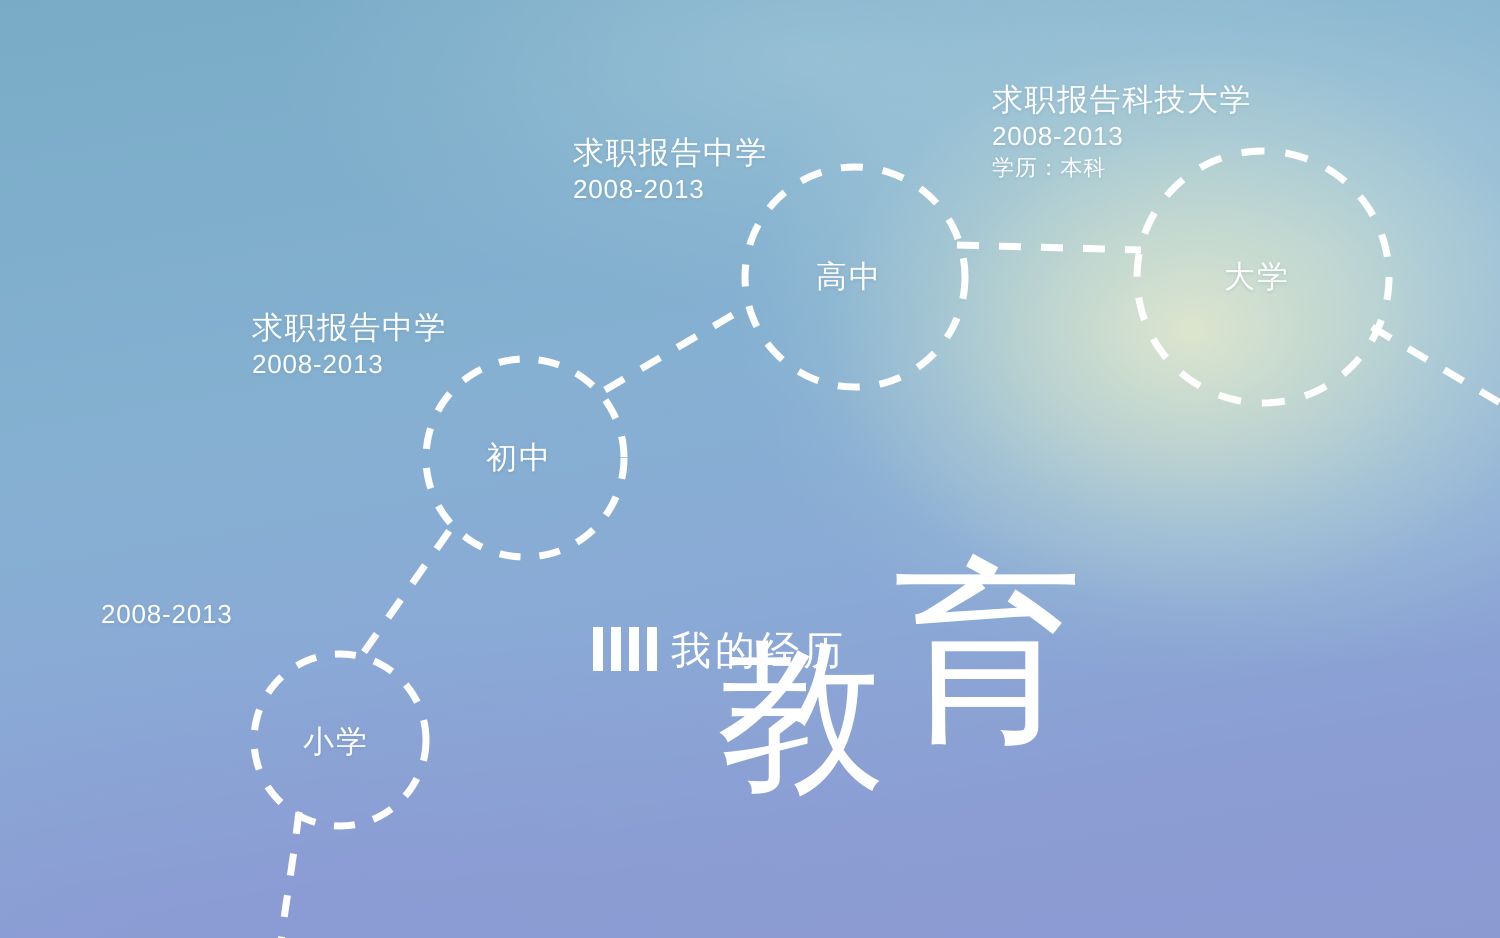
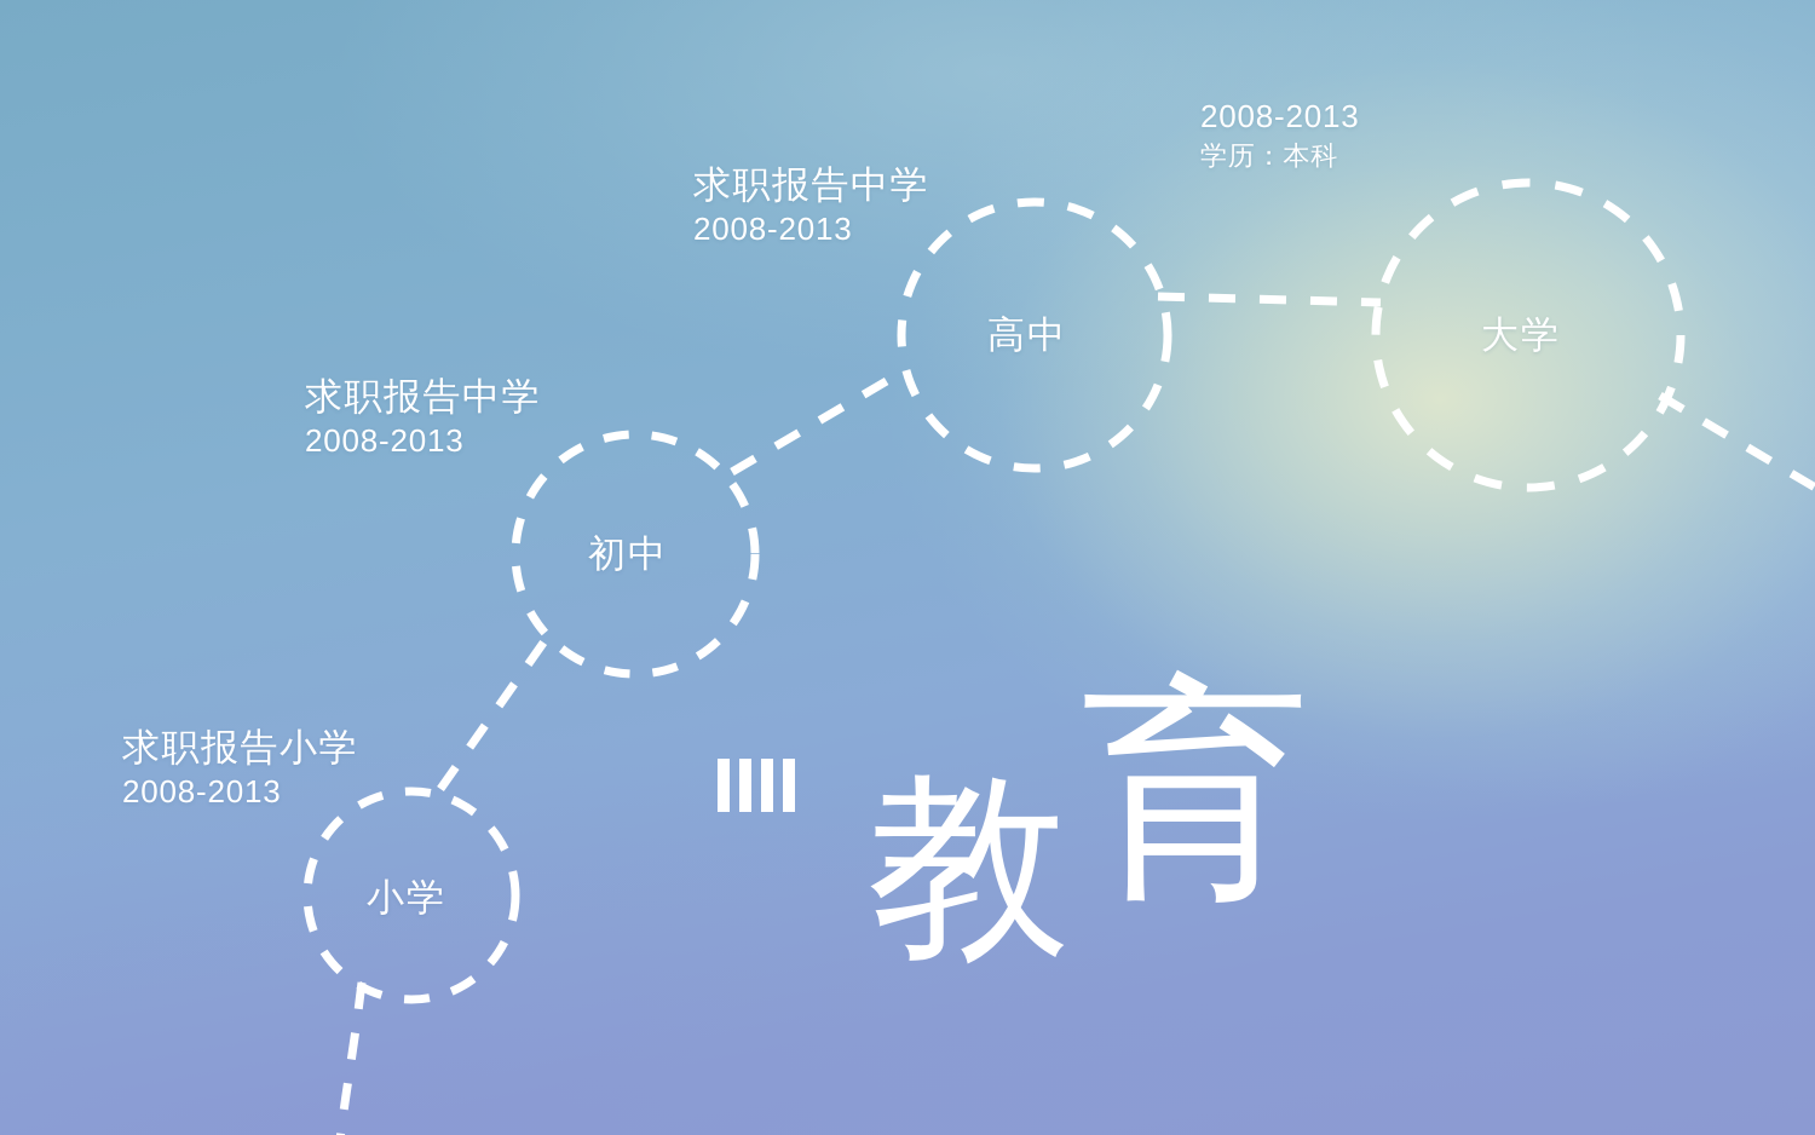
  小学
  初中
  高中
  大学
+ 求职报告小学
  2008-2013
  求职报告中学
  2008-2013
  求职报告中学
  2008-2013
- 求职报告科技大学
  2008-2013
  学历：本科
- 我的经历
  教
  育
